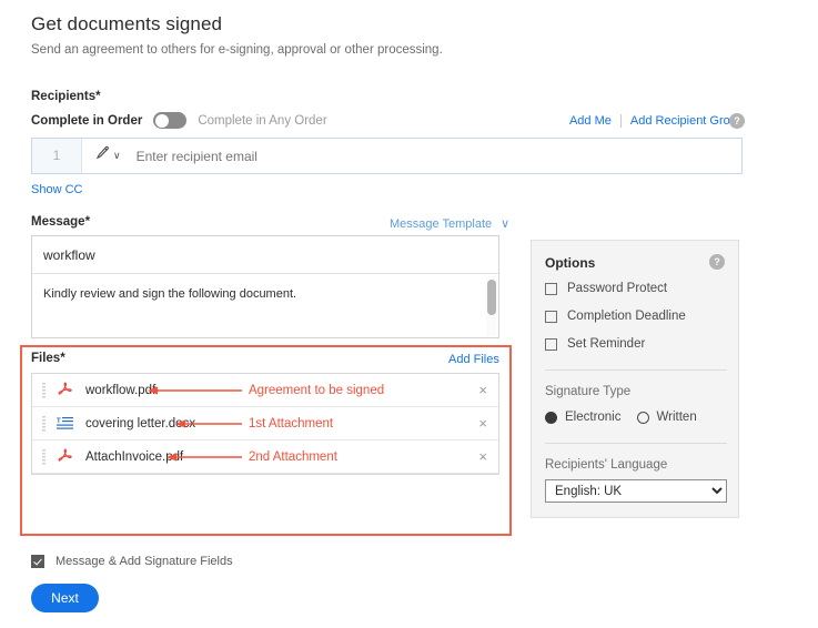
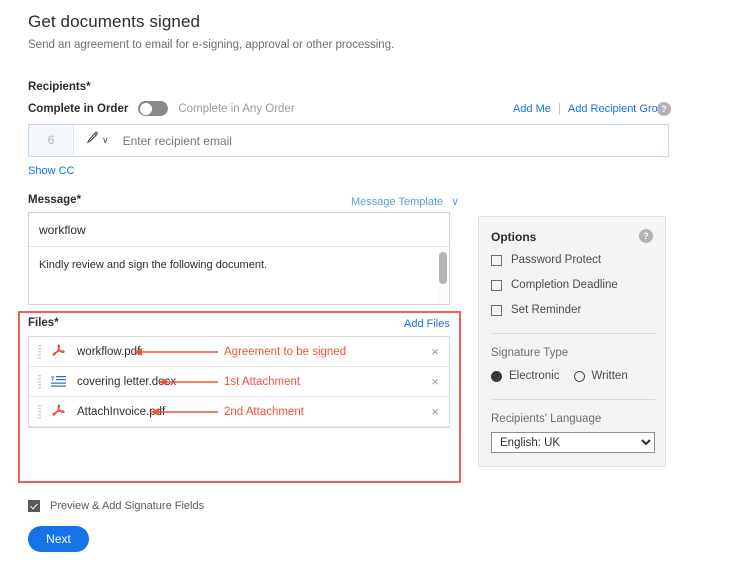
  Get documents signed
- Send an agreement to others for e-signing, approval or other processing.
+ Send an agreement to email for e-signing, approval or other processing.
  Recipients*
  Complete in Order
  Complete in Any Order
  Add Me
  Add Recipient Gro
  ?
- 1
+ 6
  ∨
  Enter recipient email
  Show CC
  Message*
  Message Template
  ∨
  workflow
  Kindly review and sign the following document.
  Files*
  Add Files
  workflow.pd
  ×
  covering letter.d
  ×
  AttachInvoice.
  ×
  Agreement to be signed
  1st Attachment
  2nd Attachment
  Options
  ?
  Password Protect
  Completion Deadline
  Set Reminder
  Signature Type
  Electronic
  Written
  Recipients' Language
  English: UK
- Message & Add Signature Fields
+ Preview & Add Signature Fields
  Next
